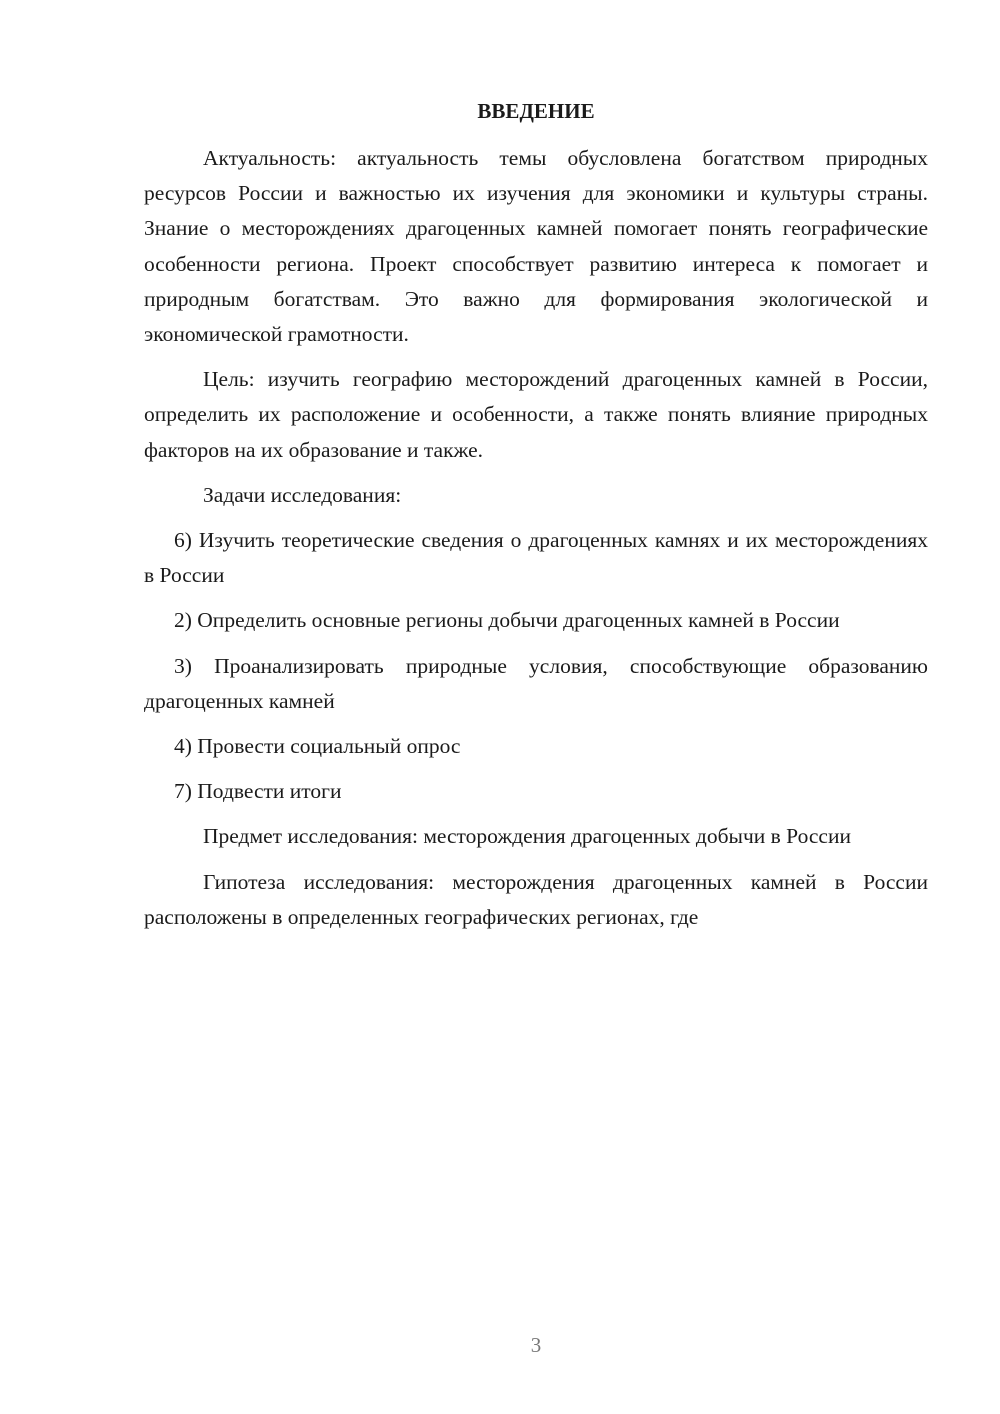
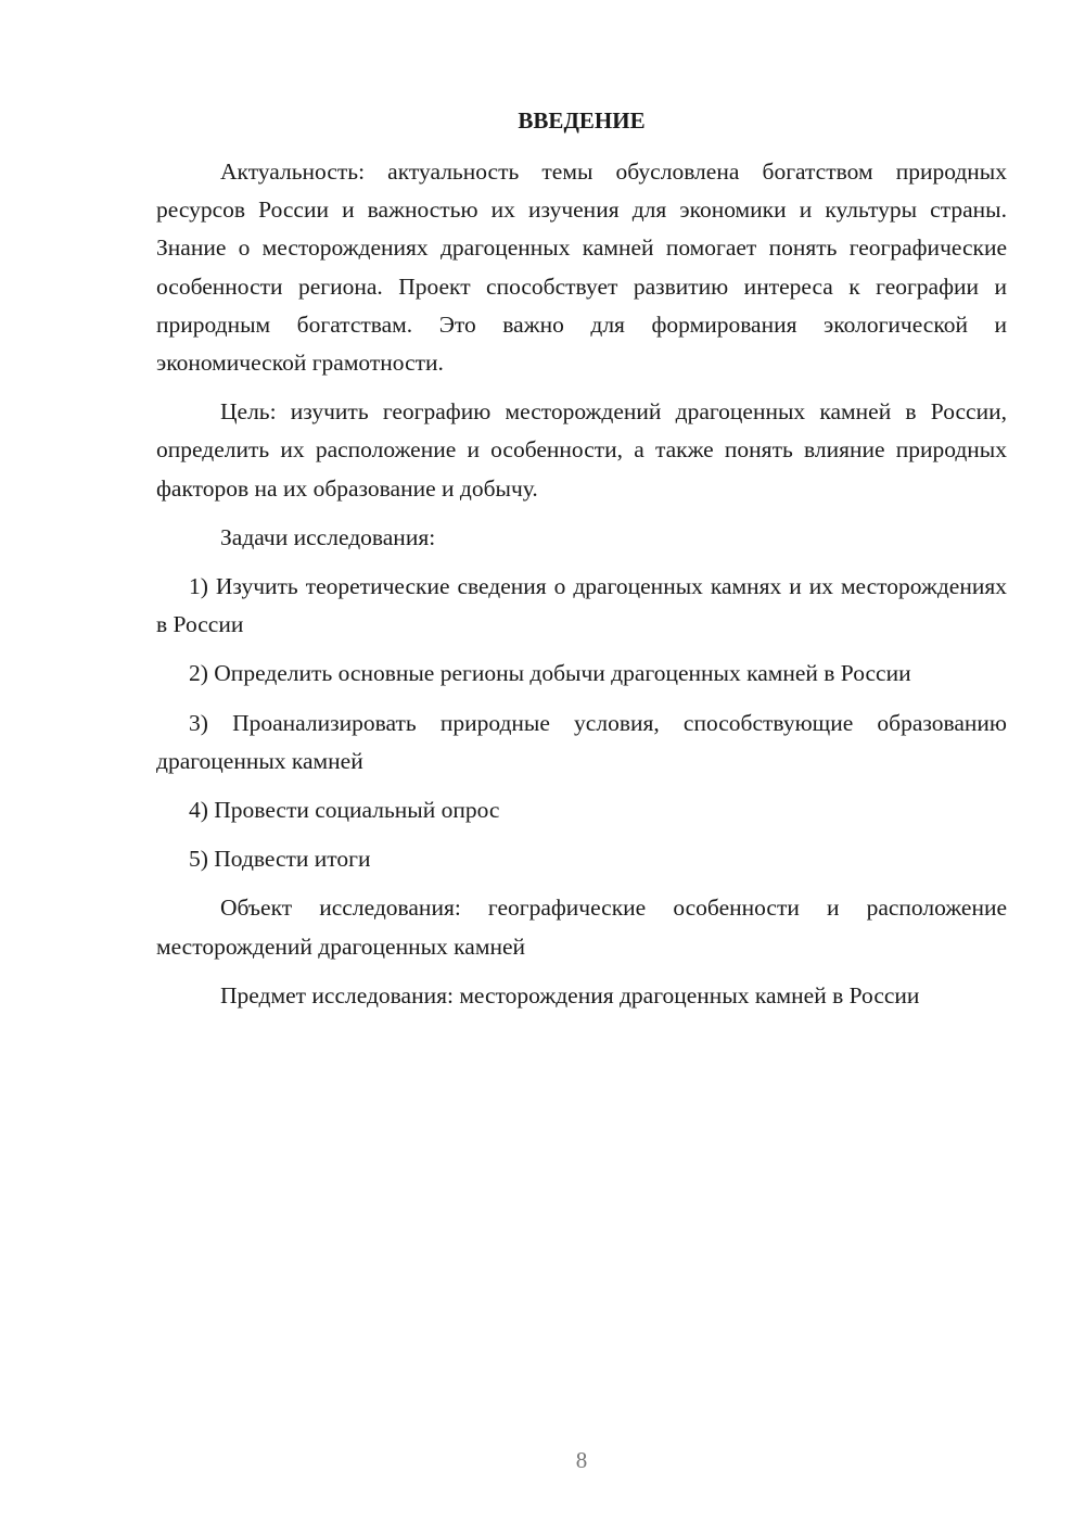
  ВВЕДЕНИЕ
- Актуальность: актуальность темы обусловлена богатством природных ресурсов России и важностью их изучения для экономики и культуры страны. Знание о месторождениях драгоценных камней помогает понять географические особенности региона. Проект способствует развитию интереса к помогает и природным богатствам. Это важно для формирования экологической и экономической грамотности.
+ Актуальность: актуальность темы обусловлена богатством природных ресурсов России и важностью их изучения для экономики и культуры страны. Знание о месторождениях драгоценных камней помогает понять географические особенности региона. Проект способствует развитию интереса к географии и природным богатствам. Это важно для формирования экологической и экономической грамотности.
- Цель: изучить географию месторождений драгоценных камней в России, определить их расположение и особенности, а также понять влияние природных факторов на их образование и также.
+ Цель: изучить географию месторождений драгоценных камней в России, определить их расположение и особенности, а также понять влияние природных факторов на их образование и добычу.
  Задачи исследования:
- 6) Изучить теоретические сведения о драгоценных камнях и их месторождениях в России
+ 1) Изучить теоретические сведения о драгоценных камнях и их месторождениях в России
  2) Определить основные регионы добычи драгоценных камней в России
  3) Проанализировать природные условия, способствующие образованию драгоценных камней
  4) Провести социальный опрос
- 7) Подвести итоги
+ 5) Подвести итоги
+ Объект исследования: географические особенности и расположение месторождений драгоценных камней
- Предмет исследования: месторождения драгоценных добычи в России
+ Предмет исследования: месторождения драгоценных камней в России
- Гипотеза исследования: месторождения драгоценных камней в России расположены в определенных географических регионах, где
- 3
+ 8
